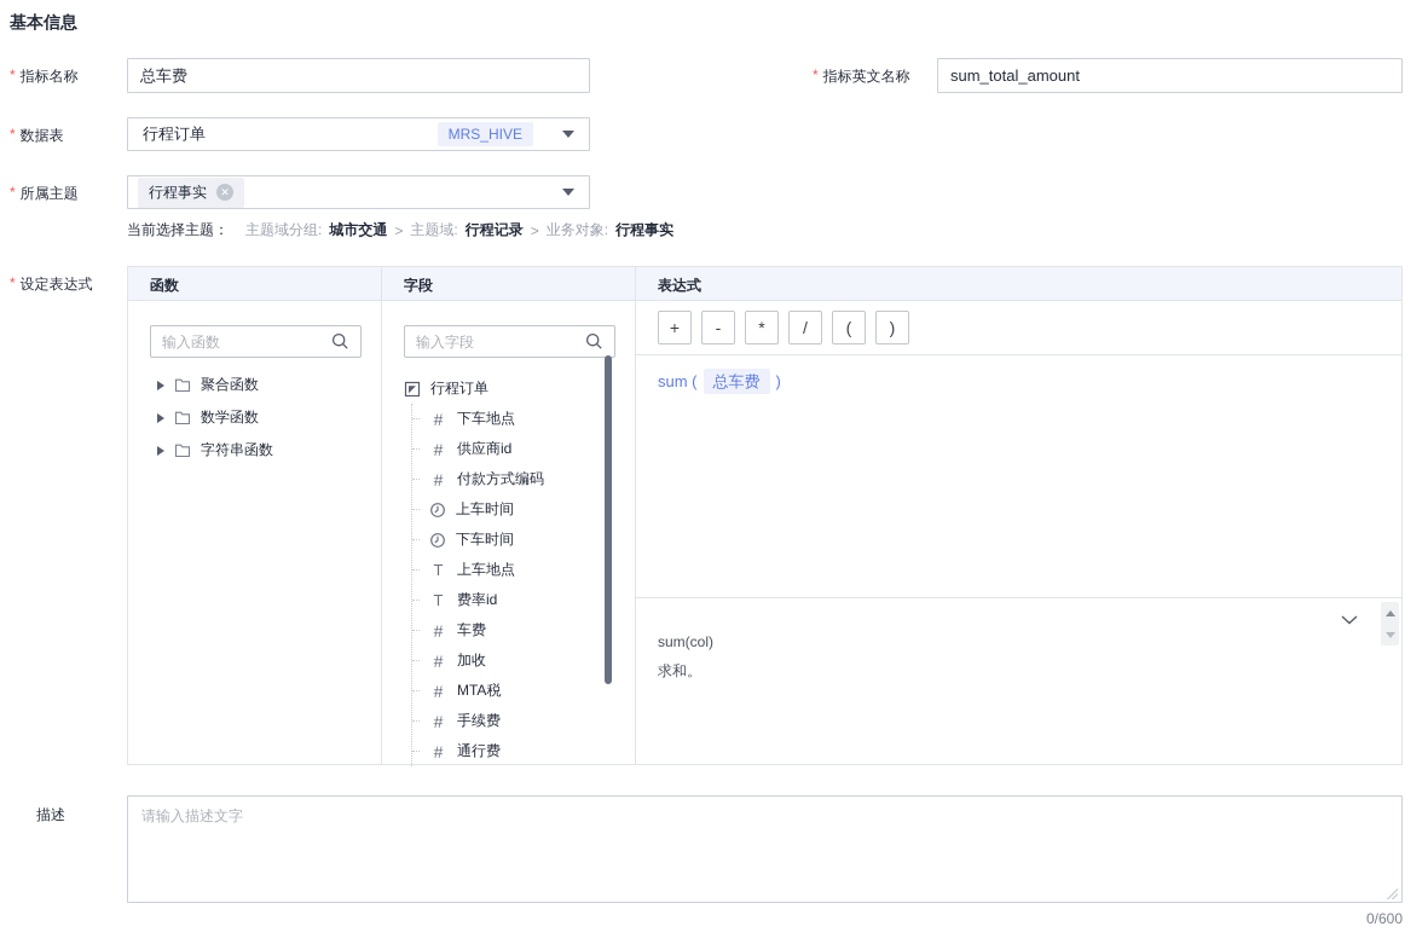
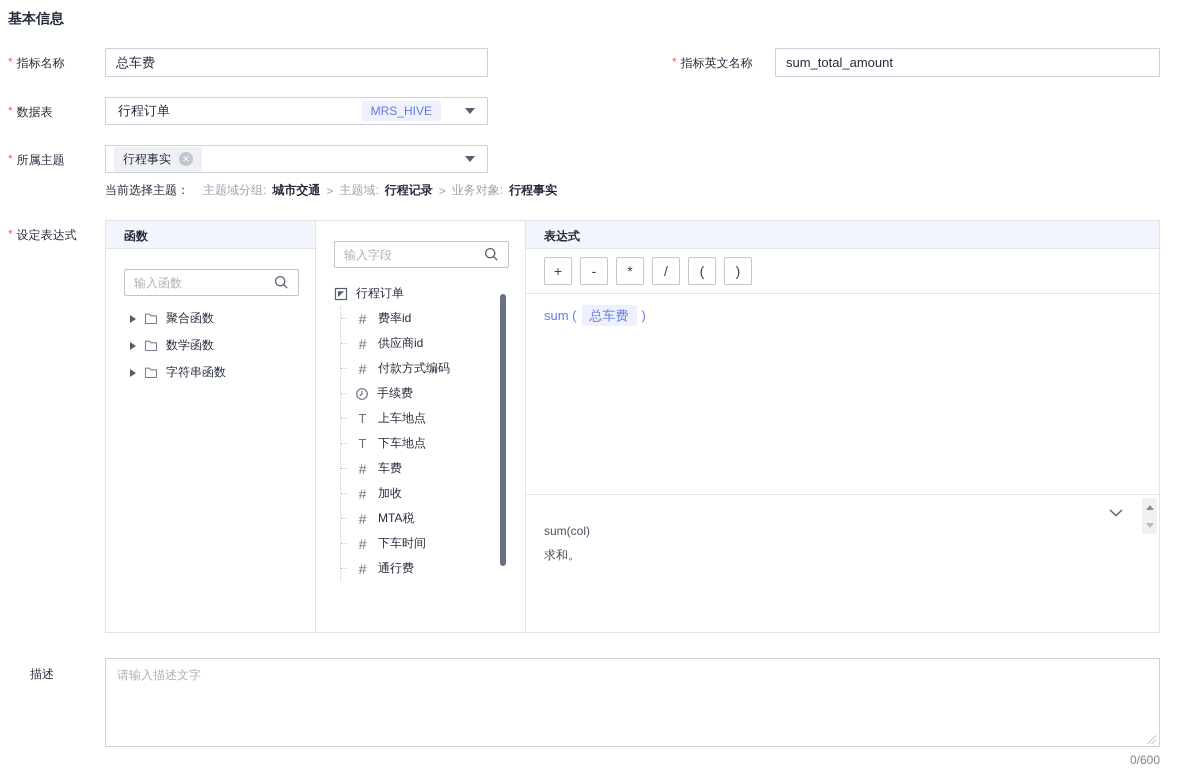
  基本信息
  *
  指标名称
  总车费
  *
  指标英文名称
  sum_total_amount
  *
  数据表
  行程订单
  MRS_HIVE
  *
  所属主题
  行程事实
  当前选择主题：
  主题域分组:
  城市交通
  >
  主题域:
  行程记录
  >
  业务对象:
  行程事实
  *
  设定表达式
  函数
  输入函数
  聚合函数
  数学函数
  字符串函数
- 字段
  输入字段
  行程订单
  #
- 下车地点
+ 费率id
  #
  供应商id
  #
  付款方式编码
- 上车时间
- 下车时间
+ 手续费
  T
  上车地点
  T
- 费率id
+ 下车地点
  #
  车费
  #
  加收
  #
  MTA税
  #
- 手续费
+ 下车时间
  #
  通行费
  表达式
  +
  -
  *
  /
  (
  )
  sum ( 总车费 )
  sum(col)
  求和。
  描述
  请输入描述文字
  0/600
